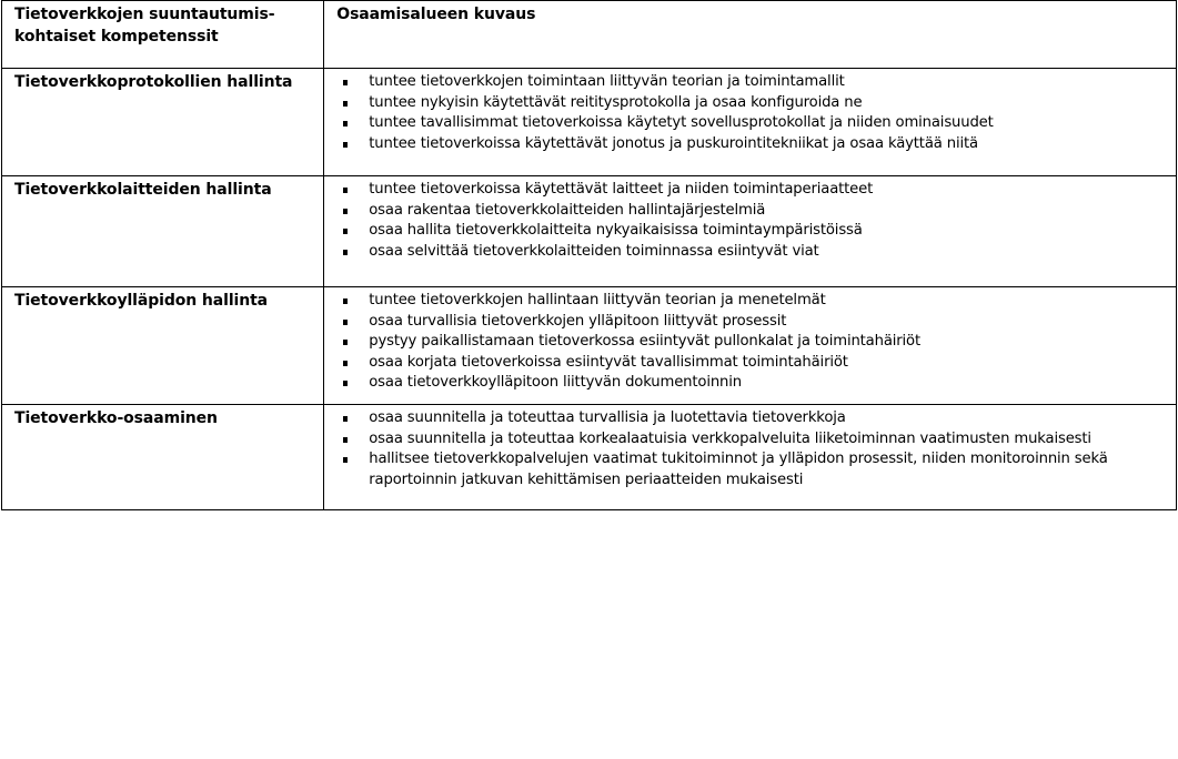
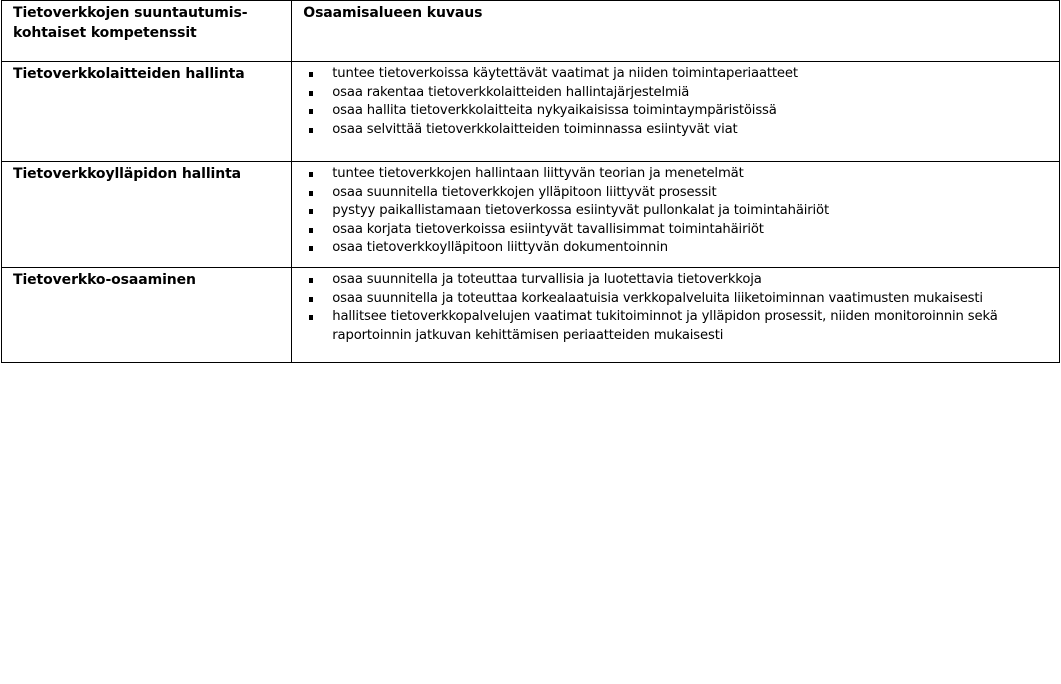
  Tietoverkkojen suuntautumis-kohtaiset kompetenssit	Osaamisalueen kuvaus
- Tietoverkkoprotokollien hallinta	tuntee tietoverkkojen toimintaan liittyvän teorian ja toimintamallit tuntee nykyisin käytettävät reititysprotokolla ja osaa konfiguroida ne tuntee tavallisimmat tietoverkoissa käytetyt sovellusprotokollat ja niiden ominaisuudet tuntee tietoverkoissa käytettävät jonotus ja puskurointitekniikat ja osaa käyttää niitä
- Tietoverkkolaitteiden hallinta	tuntee tietoverkoissa käytettävät laitteet ja niiden toimintaperiaatteet osaa rakentaa tietoverkkolaitteiden hallintajärjestelmiä osaa hallita tietoverkkolaitteita nykyaikaisissa toimintaympäristöissä osaa selvittää tietoverkkolaitteiden toiminnassa esiintyvät viat
+ Tietoverkkolaitteiden hallinta	tuntee tietoverkoissa käytettävät vaatimat ja niiden toimintaperiaatteet osaa rakentaa tietoverkkolaitteiden hallintajärjestelmiä osaa hallita tietoverkkolaitteita nykyaikaisissa toimintaympäristöissä osaa selvittää tietoverkkolaitteiden toiminnassa esiintyvät viat
- Tietoverkkoylläpidon hallinta	tuntee tietoverkkojen hallintaan liittyvän teorian ja menetelmät osaa turvallisia tietoverkkojen ylläpitoon liittyvät prosessit pystyy paikallistamaan tietoverkossa esiintyvät pullonkalat ja toimintahäiriöt osaa korjata tietoverkoissa esiintyvät tavallisimmat toimintahäiriöt osaa tietoverkkoylläpitoon liittyvän dokumentoinnin
+ Tietoverkkoylläpidon hallinta	tuntee tietoverkkojen hallintaan liittyvän teorian ja menetelmät osaa suunnitella tietoverkkojen ylläpitoon liittyvät prosessit pystyy paikallistamaan tietoverkossa esiintyvät pullonkalat ja toimintahäiriöt osaa korjata tietoverkoissa esiintyvät tavallisimmat toimintahäiriöt osaa tietoverkkoylläpitoon liittyvän dokumentoinnin
  Tietoverkko-osaaminen	osaa suunnitella ja toteuttaa turvallisia ja luotettavia tietoverkkoja osaa suunnitella ja toteuttaa korkealaatuisia verkkopalveluita liiketoiminnan vaatimusten mukaisesti hallitsee tietoverkkopalvelujen vaatimat tukitoiminnot ja ylläpidon prosessit, niiden monitoroinnin sekä raportoinnin jatkuvan kehittämisen periaatteiden mukaisesti
